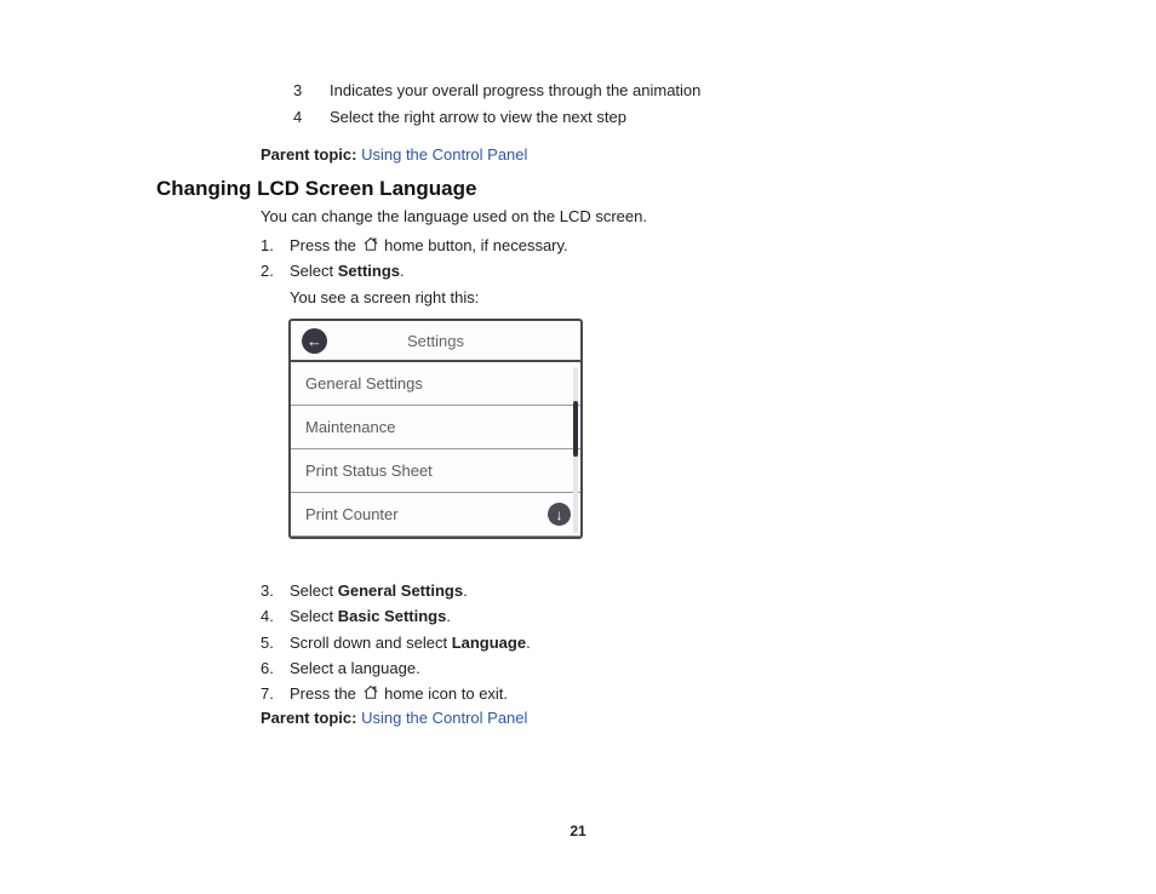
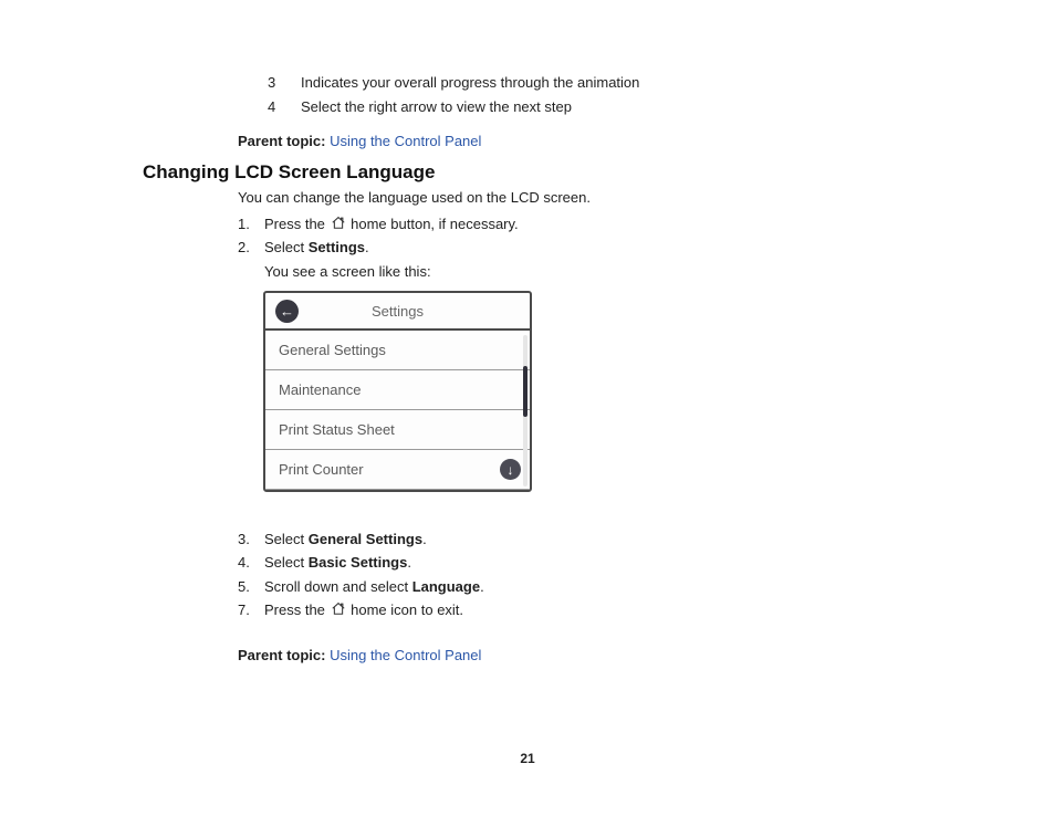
  3
  Indicates your overall progress through the animation
  4
  Select the right arrow to view the next step
  Parent topic: Using the Control Panel
  Changing LCD Screen Language
  You can change the language used on the LCD screen.
  1.
  Press the home button, if necessary.
  2.
  Select Settings.
- You see a screen right this:
+ You see a screen like this:
  ←
  Settings
  General Settings
  Maintenance
  Print Status Sheet
  Print Counter
  ↓
  3.
  Select General Settings.
  4.
  Select Basic Settings.
  5.
  Scroll down and select Language.
- 6.
- Select a language.
  7.
  Press the home icon to exit.
  Parent topic: Using the Control Panel
  21
